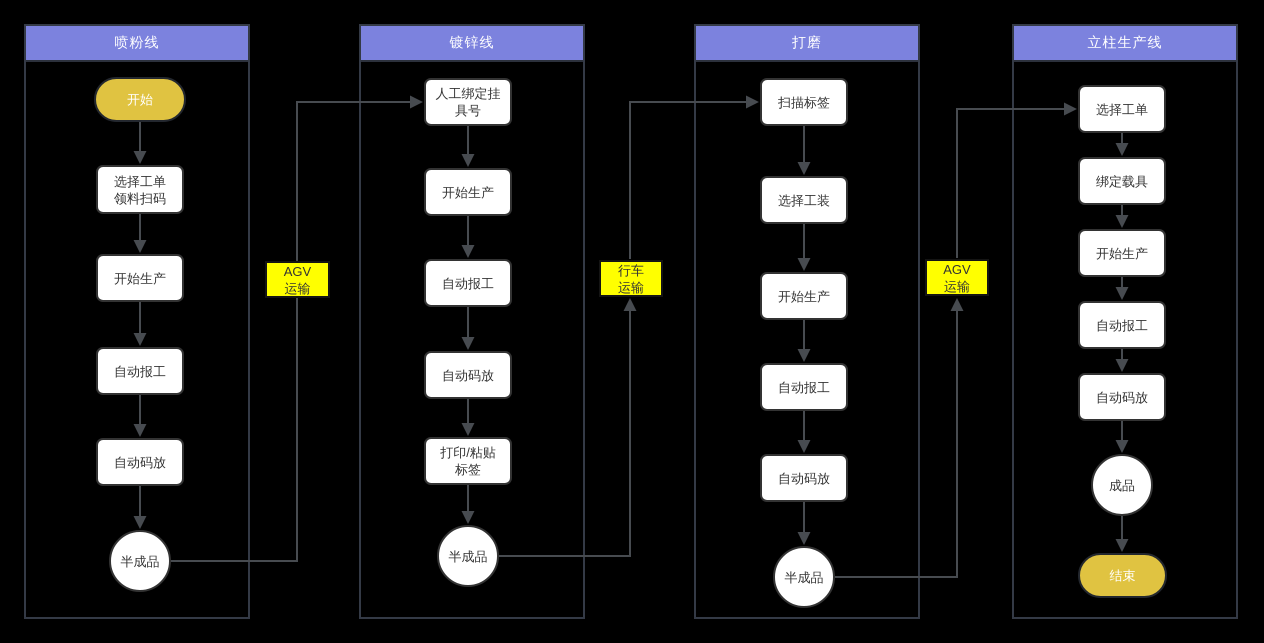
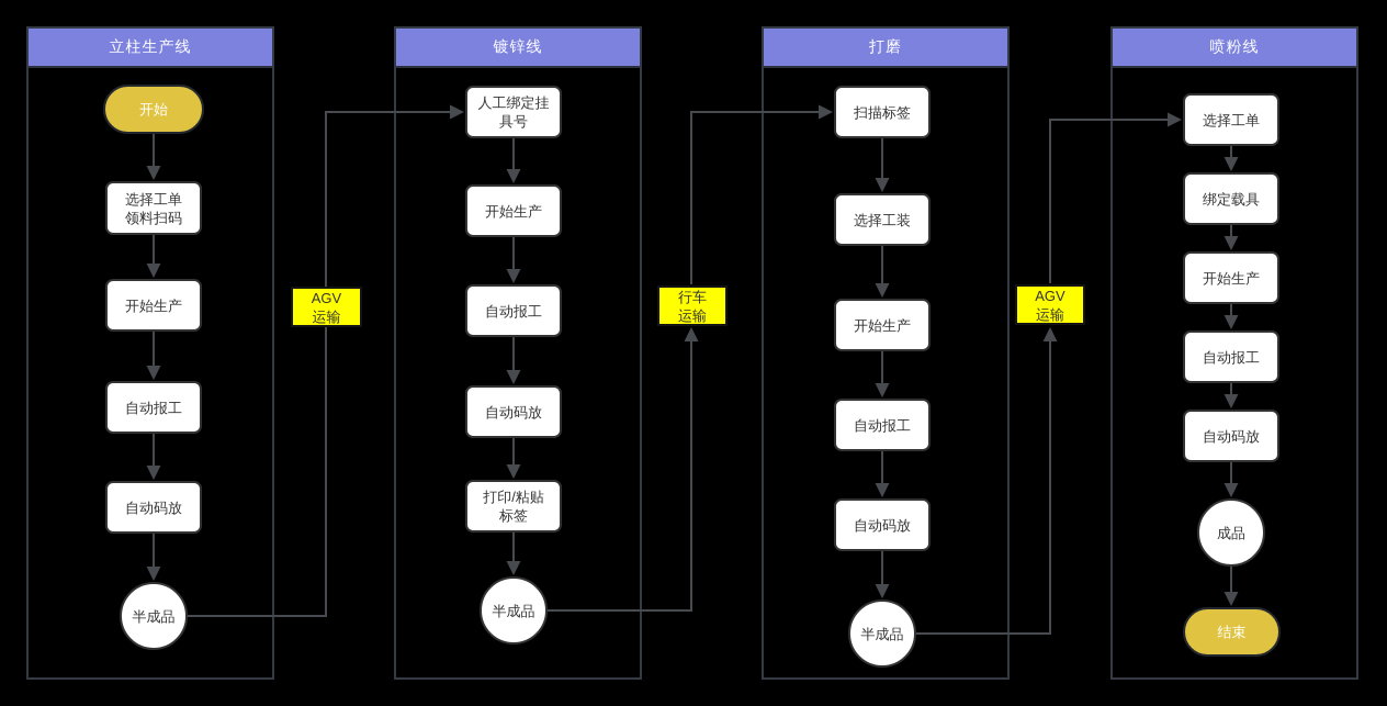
- 喷粉线
+ 立柱生产线
  镀锌线
  打磨
- 立柱生产线
+ 喷粉线
  开始
  选择工单
  领料扫码
  开始生产
  自动报工
  自动码放
  半成品
  人工绑定挂
  具号
  开始生产
  自动报工
  自动码放
  打印/粘贴
  标签
  半成品
  扫描标签
  选择工装
  开始生产
  自动报工
  自动码放
  半成品
  选择工单
  绑定载具
  开始生产
  自动报工
  自动码放
  成品
  结束
  AGV
  运输
  行车
  运输
  AGV
  运输
